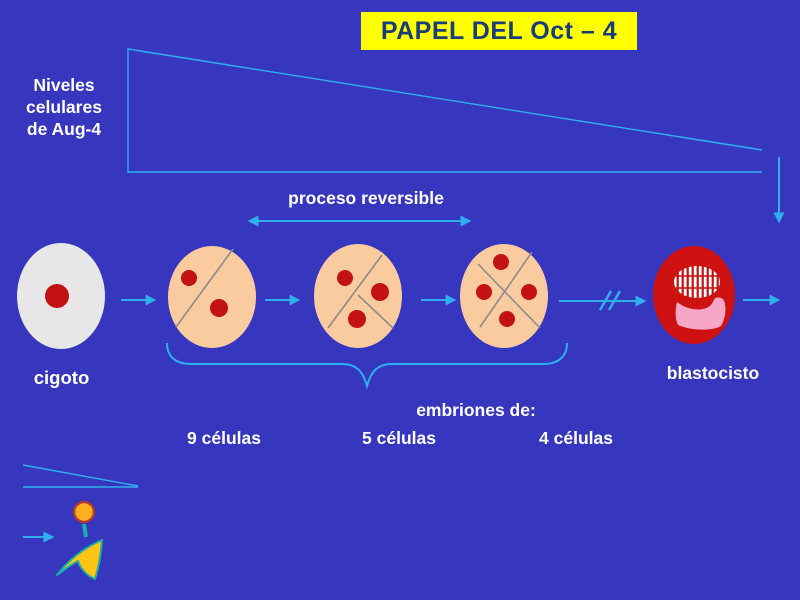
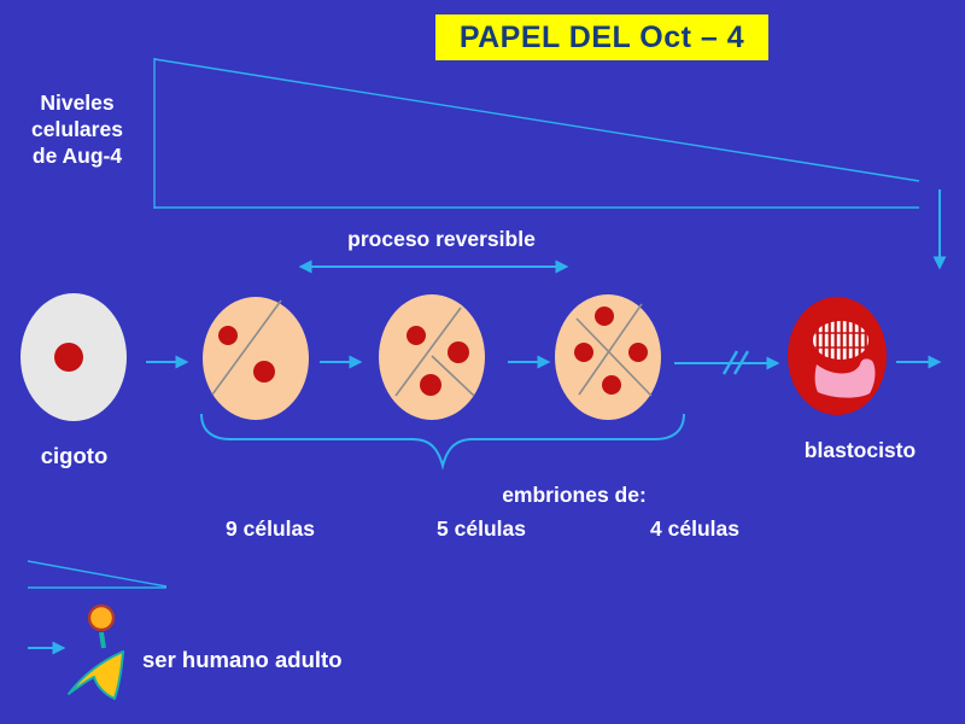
  PAPEL DEL Oct – 4
  Niveles
  celulares
  de Aug-4
  proceso reversible
  cigoto
  blastocisto
  embriones de:
  9 células
  5 células
  4 células
+ ser humano adulto
